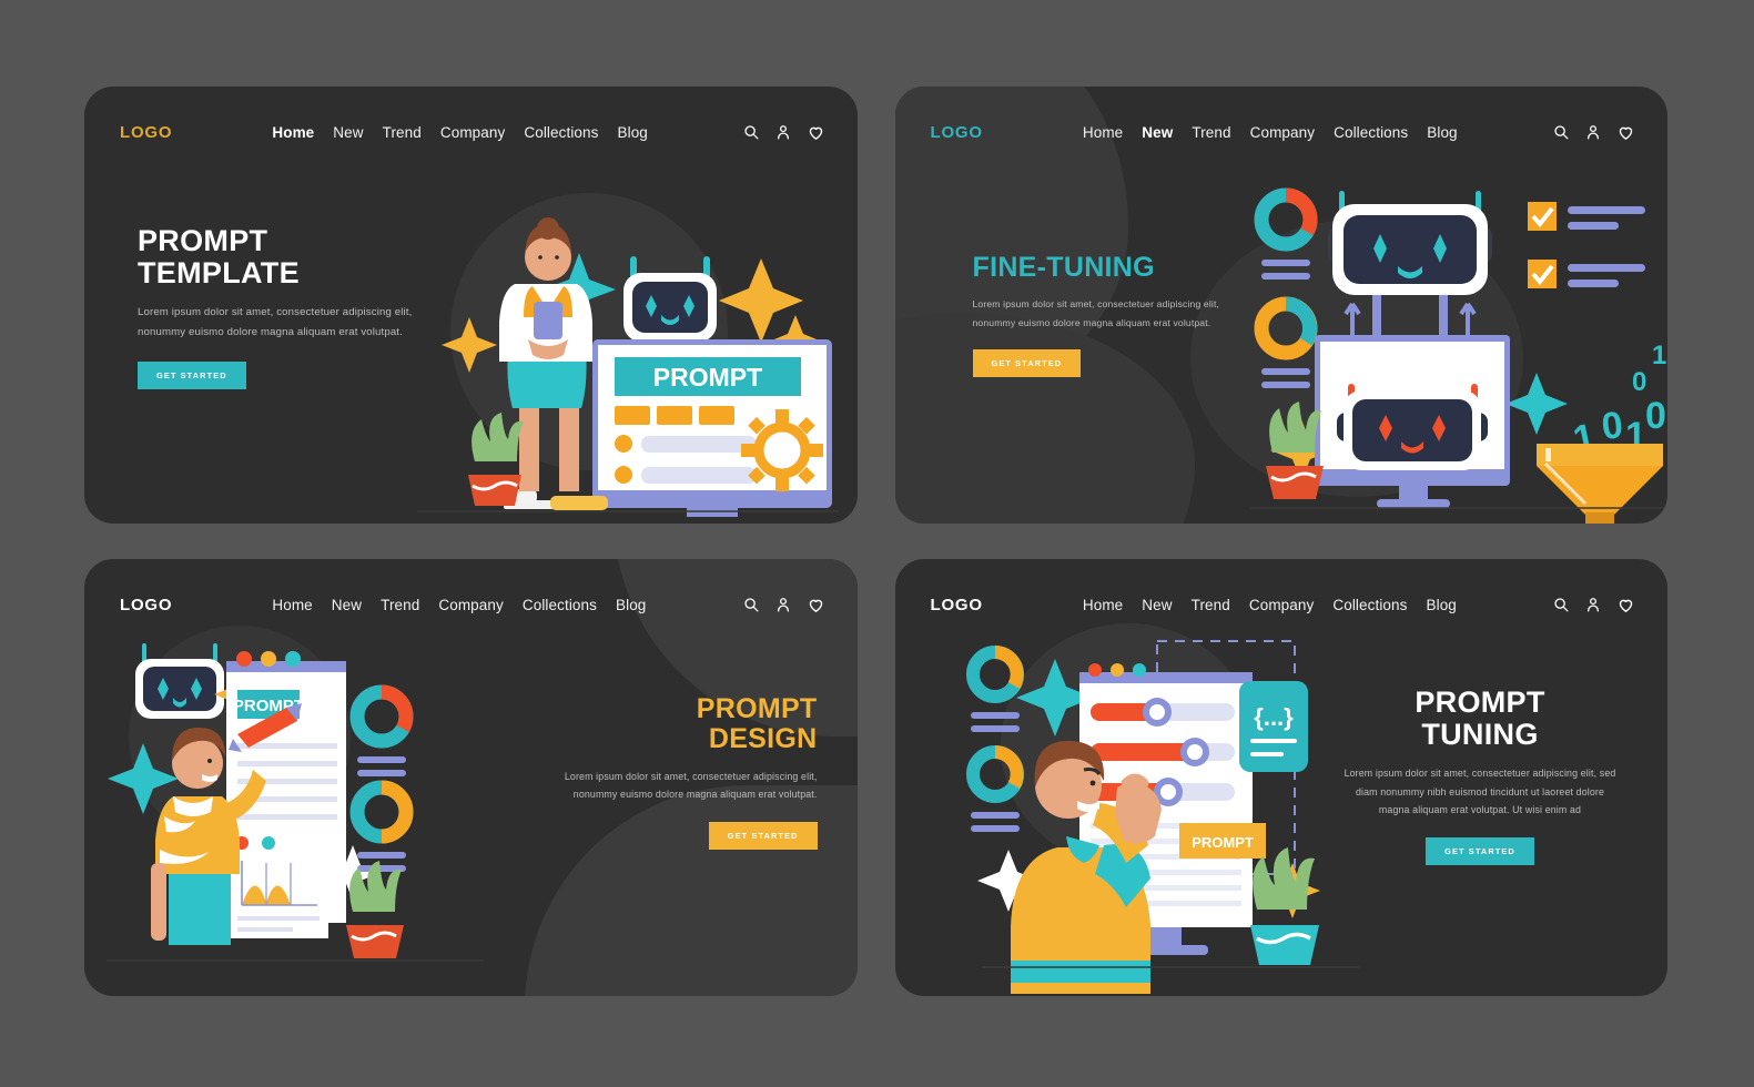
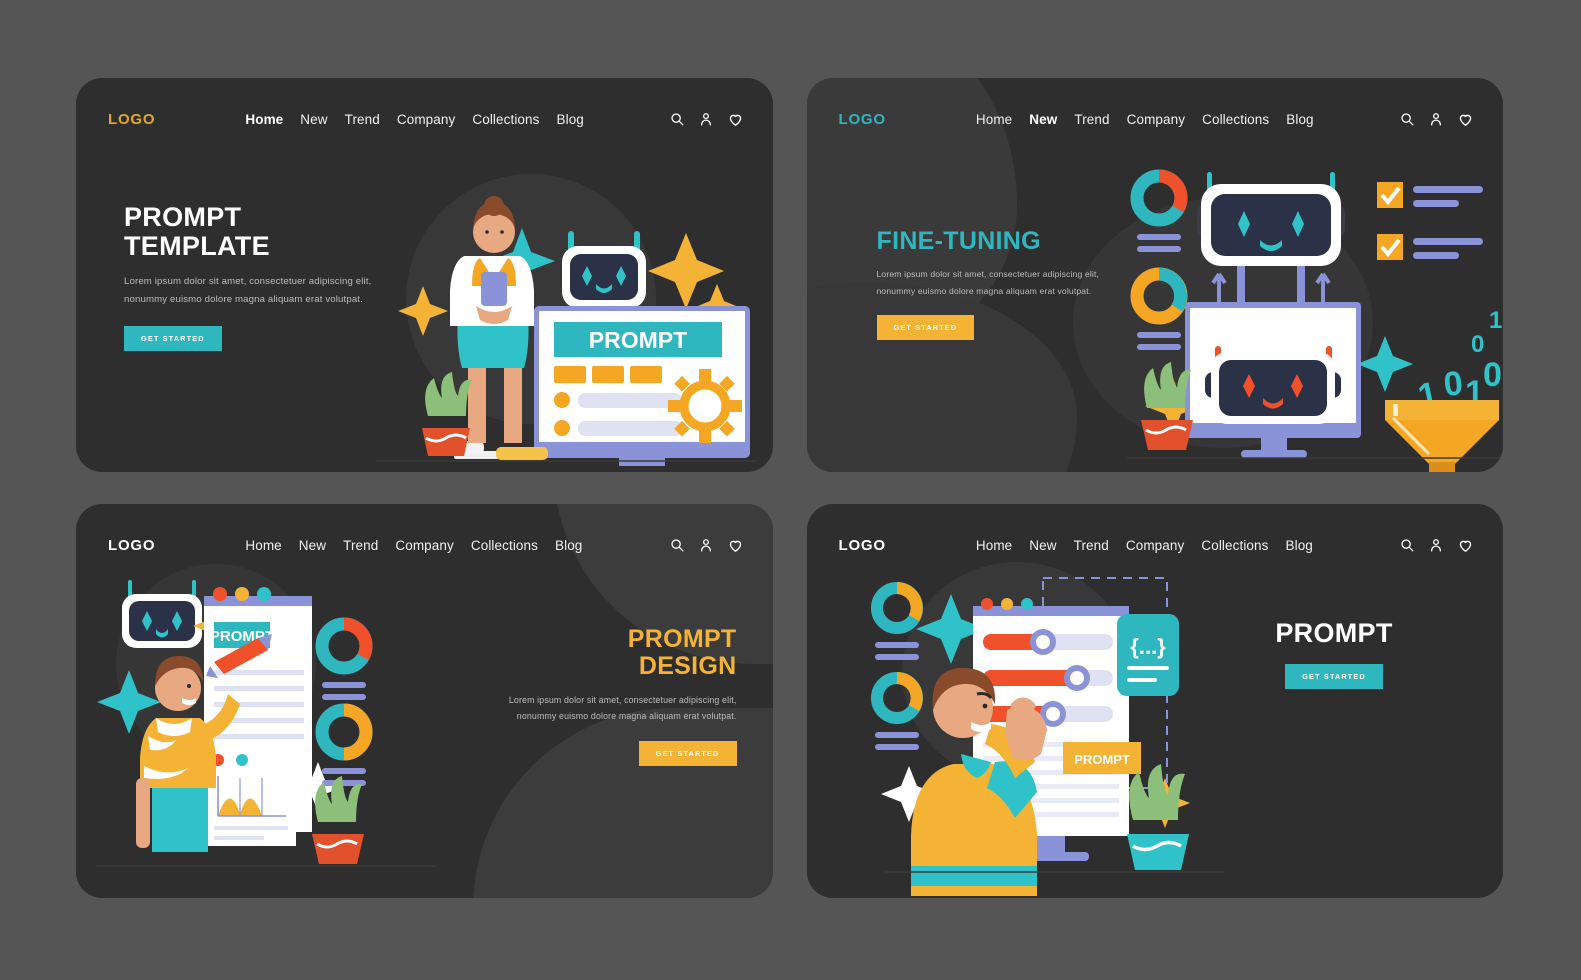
  LOGO
  Home
  New
  Trend
  Company
  Collections
  Blog
  PROMPT
  TEMPLATE
  Lorem ipsum dolor sit amet, consectetuer adipiscing elit, nonummy euismo dolore magna aliquam erat volutpat.
  GET STARTED
  PROMPT
  LOGO
  Home
  New
  Trend
  Company
  Collections
  Blog
  FINE-TUNING
  Lorem ipsum dolor sit amet, consectetuer adipiscing elit, nonummy euismo dolore magna aliquam erat volutpat.
  GET STARTED
  0
  1
  1
  0
  LOGO
  Home
  New
  Trend
  Company
  Collections
  Blog
  PROMPT
  DESIGN
  Lorem ipsum dolor sit amet, consectetuer adipiscing elit, nonummy euismo dolore magna aliquam erat volutpat.
  GET STARTED
  PROMP
  LOGO
  Home
  New
  Trend
  Company
  Collections
  Blog
  PROMPT
- TUNING
- Lorem ipsum dolor sit amet, consectetuer adipiscing elit, sed diam nonummy nibh euismod tincidunt ut laoreet dolore magna aliquam erat volutpat. Ut wisi enim ad
  GET STARTED
  {...}
  PROMPT
